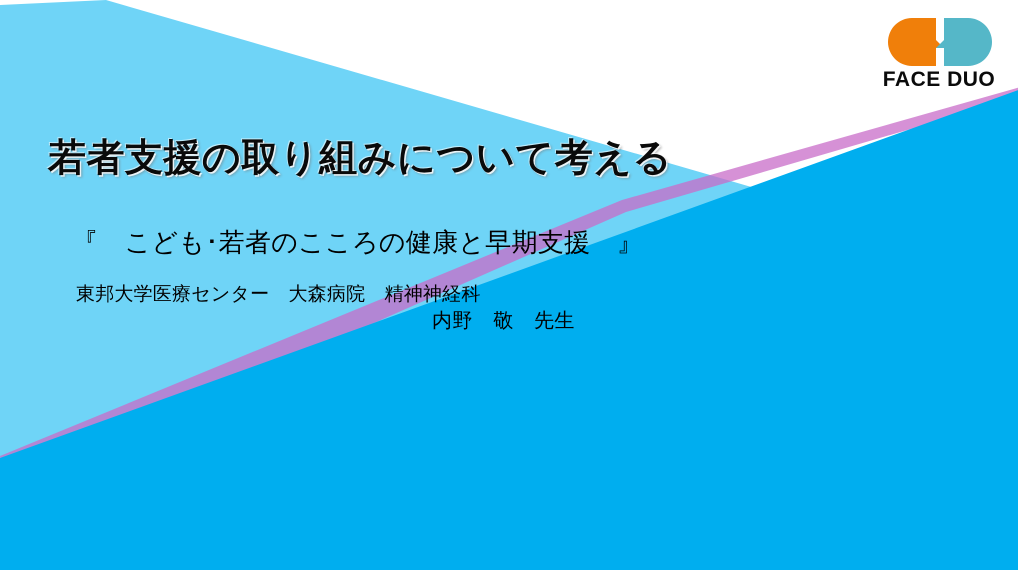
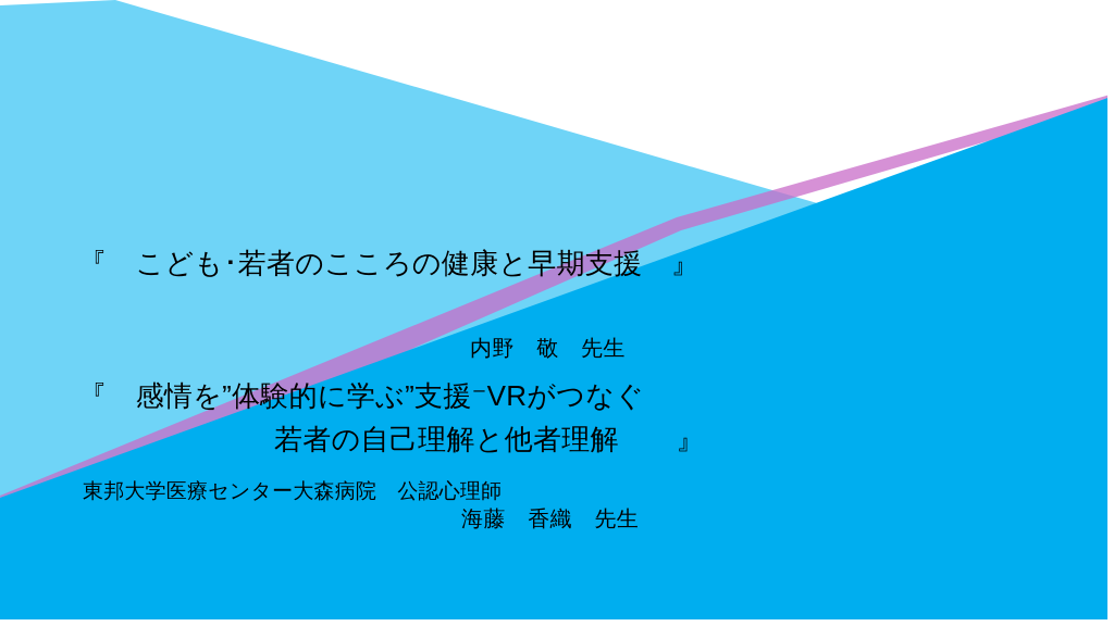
- FACE DUO
- 若者支援の取り組みについて考える
  『 こども･若者のこころの健康と早期支援 』
- 東邦大学医療センター 大森病院 精神神経科
  内野 敬 先生
+ 『 感情を”体験的に学ぶ”支援⁻VRがつなぐ
+ 若者の自己理解と他者理解 』
+ 東邦大学医療センター大森病院 公認心理師
+ 海藤 香織 先生
